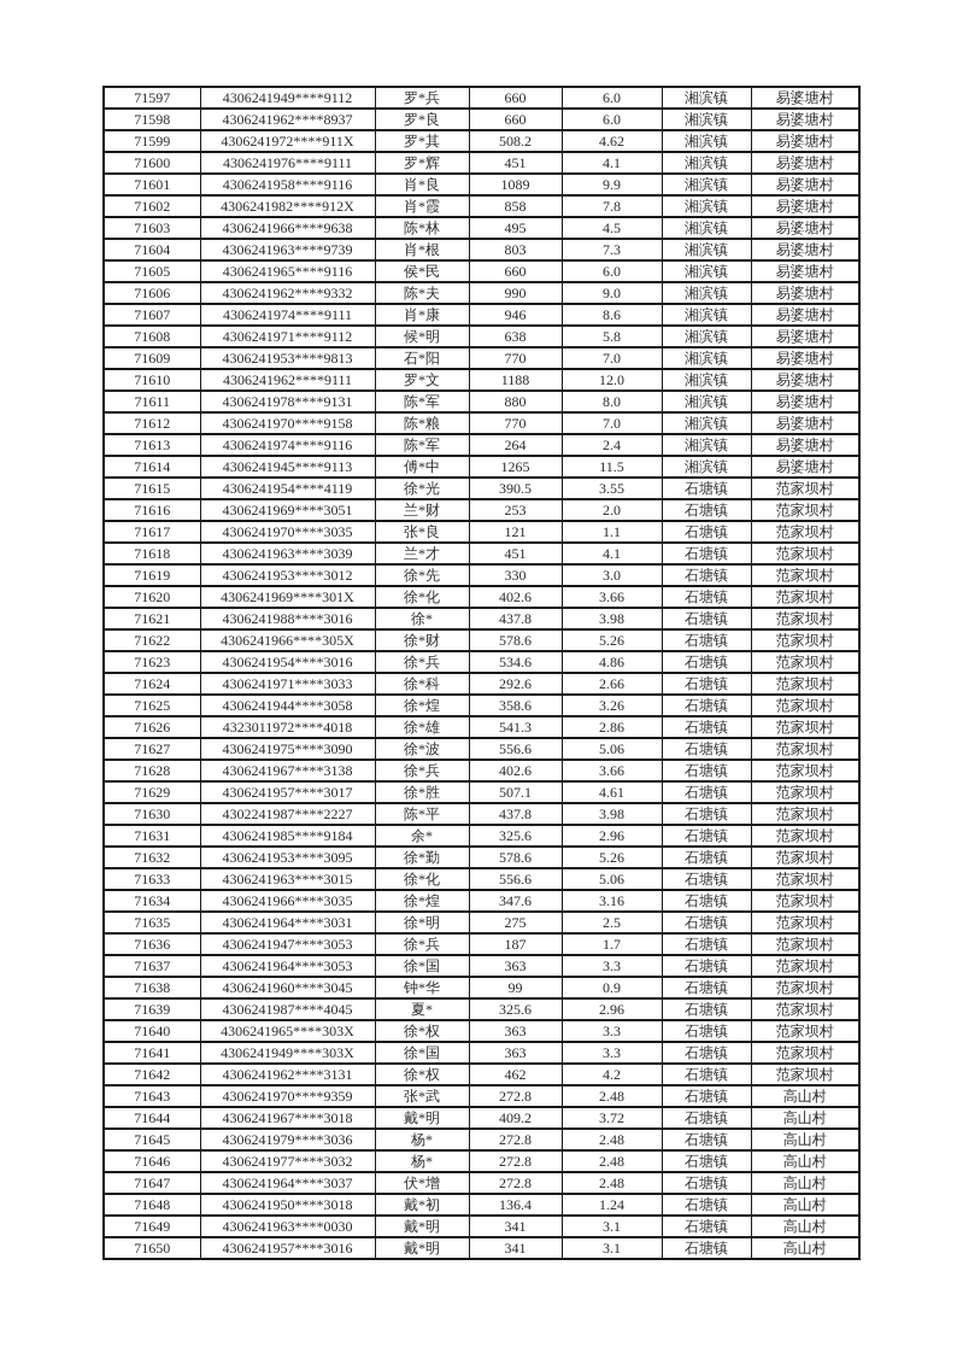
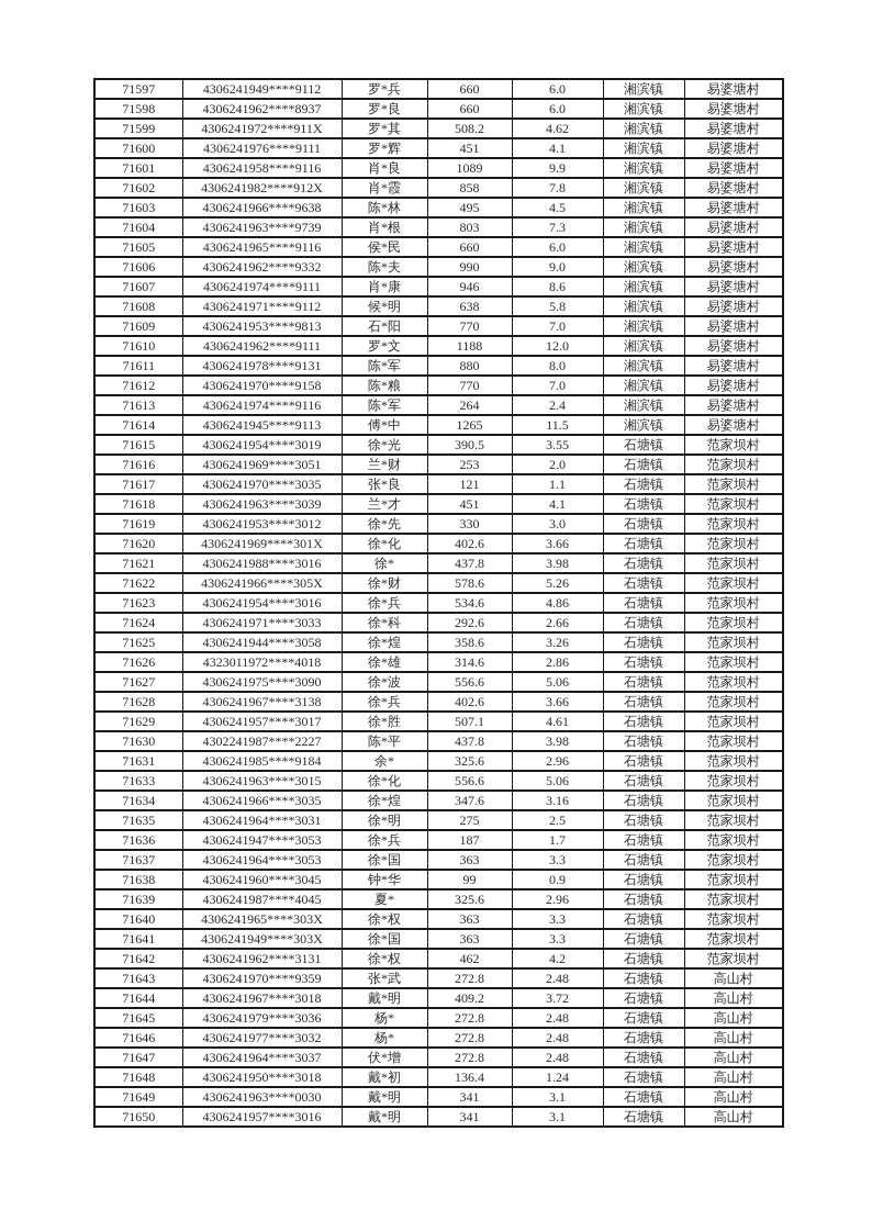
  71597	4306241949****9112	罗*兵	660	6.0	湘滨镇	易婆塘村
  71598	4306241962****8937	罗*良	660	6.0	湘滨镇	易婆塘村
  71599	4306241972****911X	罗*其	508.2	4.62	湘滨镇	易婆塘村
  71600	4306241976****9111	罗*辉	451	4.1	湘滨镇	易婆塘村
  71601	4306241958****9116	肖*良	1089	9.9	湘滨镇	易婆塘村
  71602	4306241982****912X	肖*霞	858	7.8	湘滨镇	易婆塘村
  71603	4306241966****9638	陈*林	495	4.5	湘滨镇	易婆塘村
  71604	4306241963****9739	肖*根	803	7.3	湘滨镇	易婆塘村
  71605	4306241965****9116	侯*民	660	6.0	湘滨镇	易婆塘村
  71606	4306241962****9332	陈*夫	990	9.0	湘滨镇	易婆塘村
  71607	4306241974****9111	肖*康	946	8.6	湘滨镇	易婆塘村
  71608	4306241971****9112	候*明	638	5.8	湘滨镇	易婆塘村
  71609	4306241953****9813	石*阳	770	7.0	湘滨镇	易婆塘村
  71610	4306241962****9111	罗*文	1188	12.0	湘滨镇	易婆塘村
  71611	4306241978****9131	陈*军	880	8.0	湘滨镇	易婆塘村
  71612	4306241970****9158	陈*粮	770	7.0	湘滨镇	易婆塘村
  71613	4306241974****9116	陈*军	264	2.4	湘滨镇	易婆塘村
  71614	4306241945****9113	傅*中	1265	11.5	湘滨镇	易婆塘村
- 71615	4306241954****4119	徐*光	390.5	3.55	石塘镇	范家坝村
+ 71615	4306241954****3019	徐*光	390.5	3.55	石塘镇	范家坝村
  71616	4306241969****3051	兰*财	253	2.0	石塘镇	范家坝村
  71617	4306241970****3035	张*良	121	1.1	石塘镇	范家坝村
  71618	4306241963****3039	兰*才	451	4.1	石塘镇	范家坝村
  71619	4306241953****3012	徐*先	330	3.0	石塘镇	范家坝村
  71620	4306241969****301X	徐*化	402.6	3.66	石塘镇	范家坝村
  71621	4306241988****3016	徐*	437.8	3.98	石塘镇	范家坝村
  71622	4306241966****305X	徐*财	578.6	5.26	石塘镇	范家坝村
  71623	4306241954****3016	徐*兵	534.6	4.86	石塘镇	范家坝村
  71624	4306241971****3033	徐*科	292.6	2.66	石塘镇	范家坝村
  71625	4306241944****3058	徐*煌	358.6	3.26	石塘镇	范家坝村
- 71626	4323011972****4018	徐*雄	541.3	2.86	石塘镇	范家坝村
+ 71626	4323011972****4018	徐*雄	314.6	2.86	石塘镇	范家坝村
  71627	4306241975****3090	徐*波	556.6	5.06	石塘镇	范家坝村
  71628	4306241967****3138	徐*兵	402.6	3.66	石塘镇	范家坝村
  71629	4306241957****3017	徐*胜	507.1	4.61	石塘镇	范家坝村
  71630	4302241987****2227	陈*平	437.8	3.98	石塘镇	范家坝村
  71631	4306241985****9184	余*	325.6	2.96	石塘镇	范家坝村
- 71632	4306241953****3095	徐*勤	578.6	5.26	石塘镇	范家坝村
  71633	4306241963****3015	徐*化	556.6	5.06	石塘镇	范家坝村
  71634	4306241966****3035	徐*煌	347.6	3.16	石塘镇	范家坝村
  71635	4306241964****3031	徐*明	275	2.5	石塘镇	范家坝村
  71636	4306241947****3053	徐*兵	187	1.7	石塘镇	范家坝村
  71637	4306241964****3053	徐*国	363	3.3	石塘镇	范家坝村
  71638	4306241960****3045	钟*华	99	0.9	石塘镇	范家坝村
  71639	4306241987****4045	夏*	325.6	2.96	石塘镇	范家坝村
  71640	4306241965****303X	徐*权	363	3.3	石塘镇	范家坝村
  71641	4306241949****303X	徐*国	363	3.3	石塘镇	范家坝村
  71642	4306241962****3131	徐*权	462	4.2	石塘镇	范家坝村
  71643	4306241970****9359	张*武	272.8	2.48	石塘镇	高山村
  71644	4306241967****3018	戴*明	409.2	3.72	石塘镇	高山村
  71645	4306241979****3036	杨*	272.8	2.48	石塘镇	高山村
  71646	4306241977****3032	杨*	272.8	2.48	石塘镇	高山村
  71647	4306241964****3037	伏*增	272.8	2.48	石塘镇	高山村
  71648	4306241950****3018	戴*初	136.4	1.24	石塘镇	高山村
  71649	4306241963****0030	戴*明	341	3.1	石塘镇	高山村
  71650	4306241957****3016	戴*明	341	3.1	石塘镇	高山村
